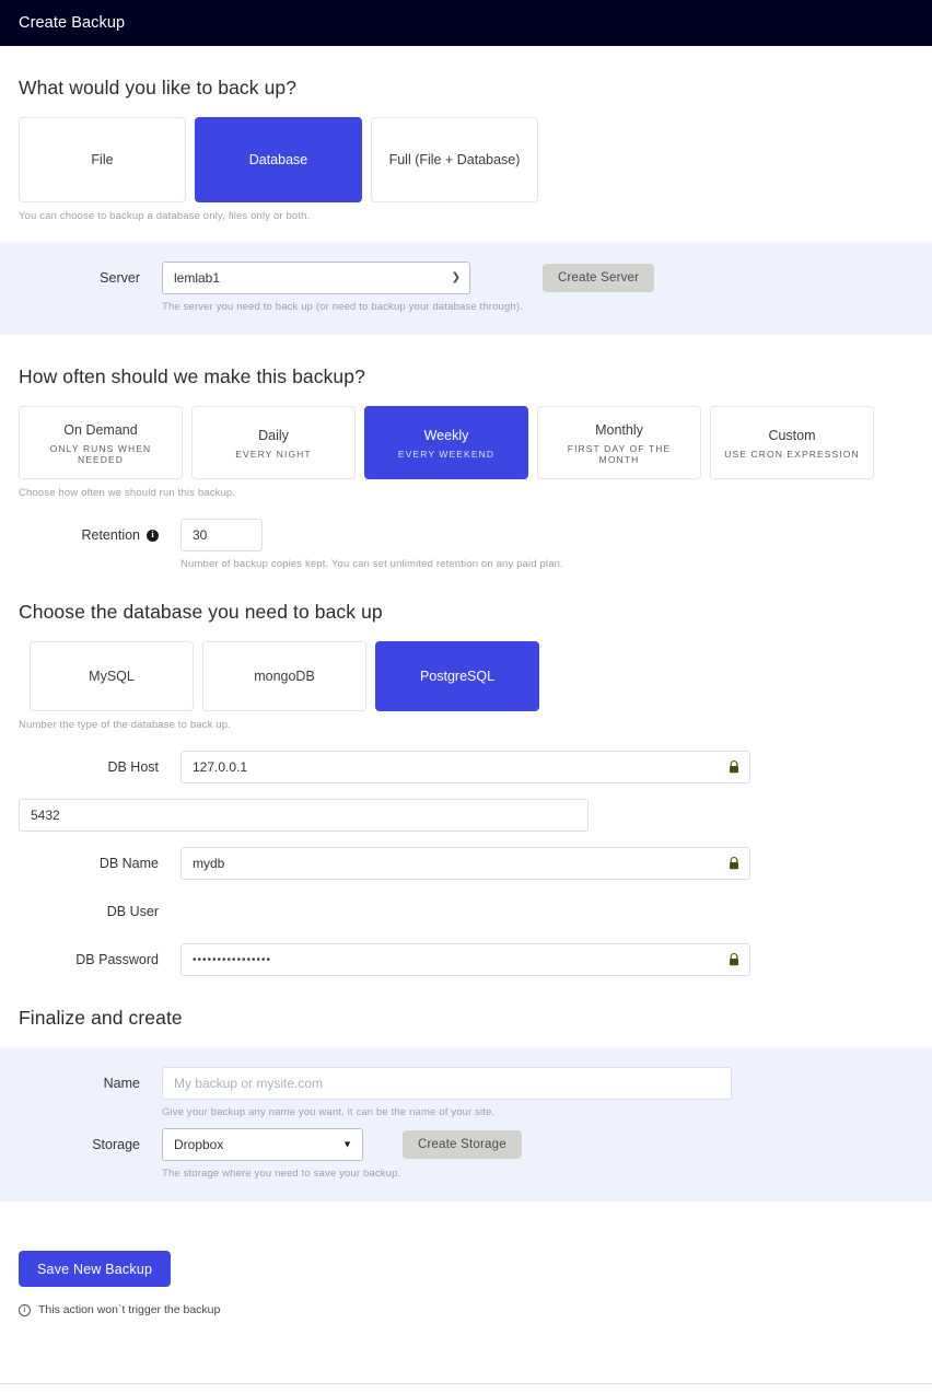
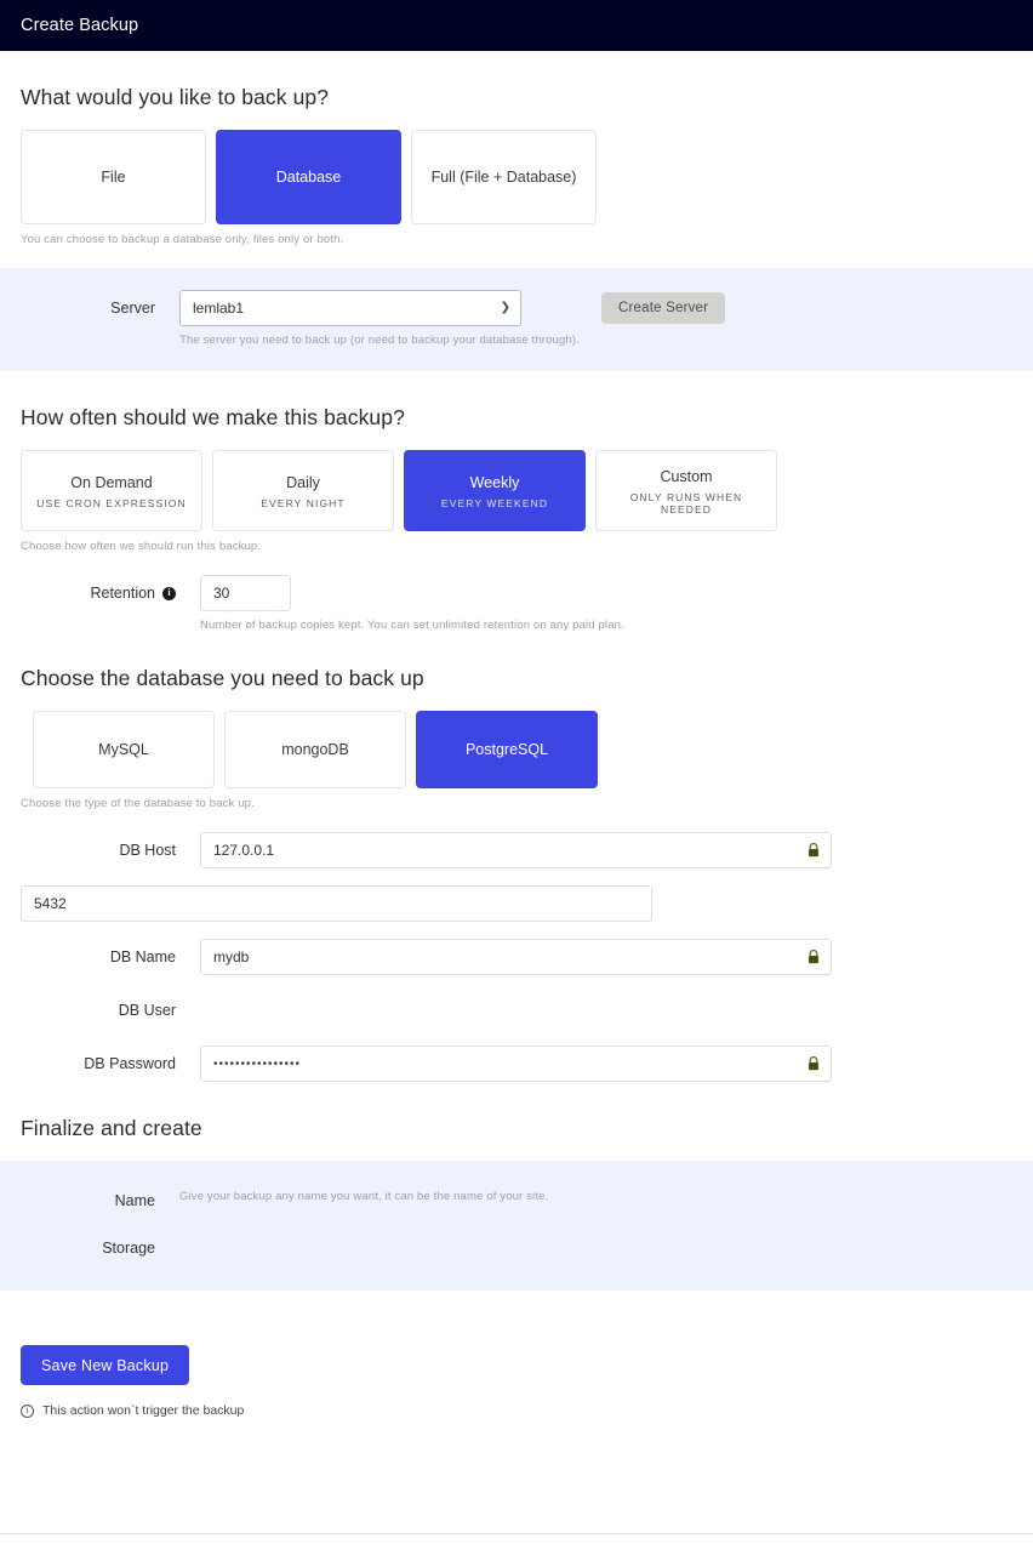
  Create Backup
  What would you like to back up?
  File
  Database
  Full (File + Database)
  You can choose to backup a database only, files only or both.
  Server
  lemlab1
  ❯
  Create Server
  The server you need to back up (or need to backup your database through).
  How often should we make this backup?
  On Demand
- ONLY RUNS WHEN NEEDED
+ USE CRON EXPRESSION
  Daily
  EVERY NIGHT
  Weekly
  EVERY WEEKEND
- Monthly
- FIRST DAY OF THE MONTH
  Custom
- USE CRON EXPRESSION
+ ONLY RUNS WHEN NEEDED
  Choose how often we should run this backup.
  Retention
  i
  30
  Number of backup copies kept. You can set unlimited retention on any paid plan.
  Choose the database you need to back up
  MySQL
  mongoDB
  PostgreSQL
- Number the type of the database to back up.
+ Choose the type of the database to back up.
  DB Host
  127.0.0.1
  5432
  DB Name
  mydb
  DB User
  DB Password
  ••••••••••••••••
  Finalize and create
  Name
- My backup or mysite.com
  Give your backup any name you want, it can be the name of your site.
  Storage
- Dropbox
- ▼
- Create Storage
- The storage where you need to save your backup.
  Save New Backup
  i
  This action won`t trigger the backup
